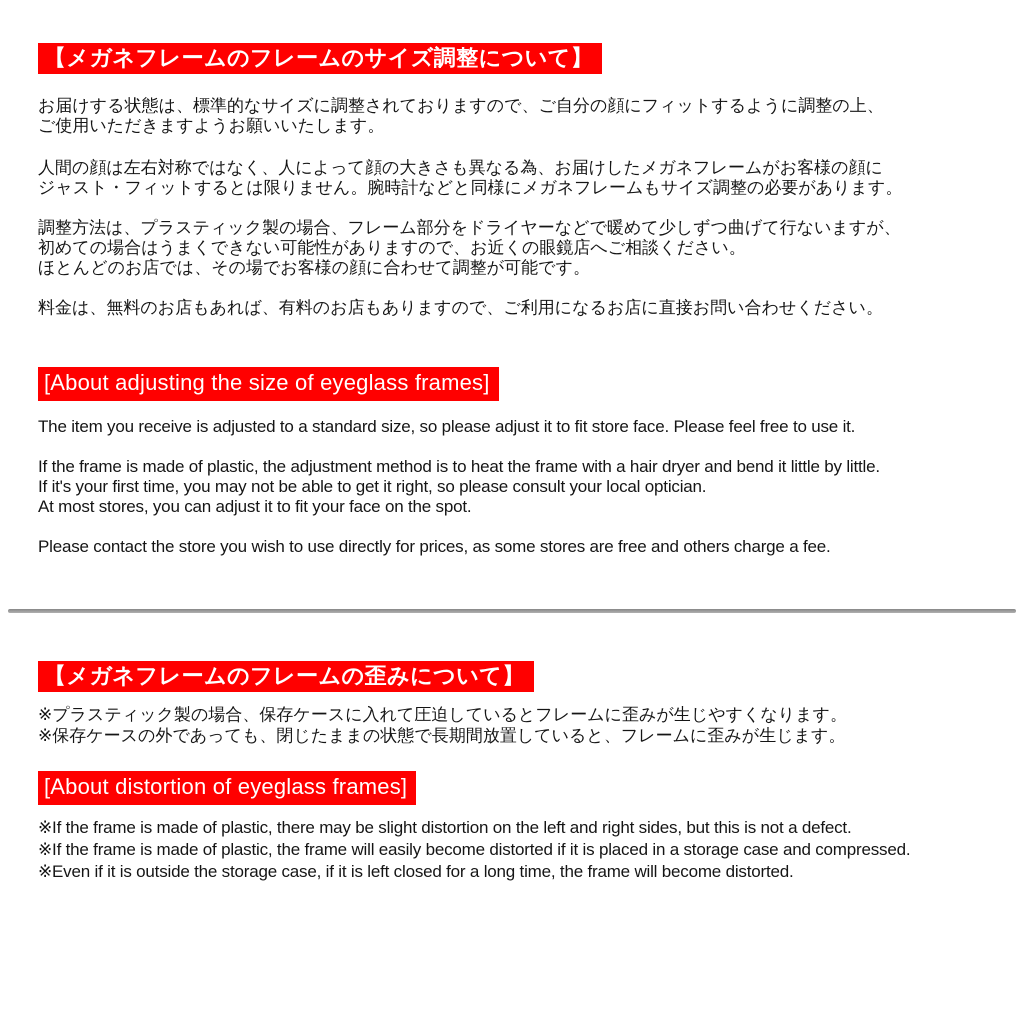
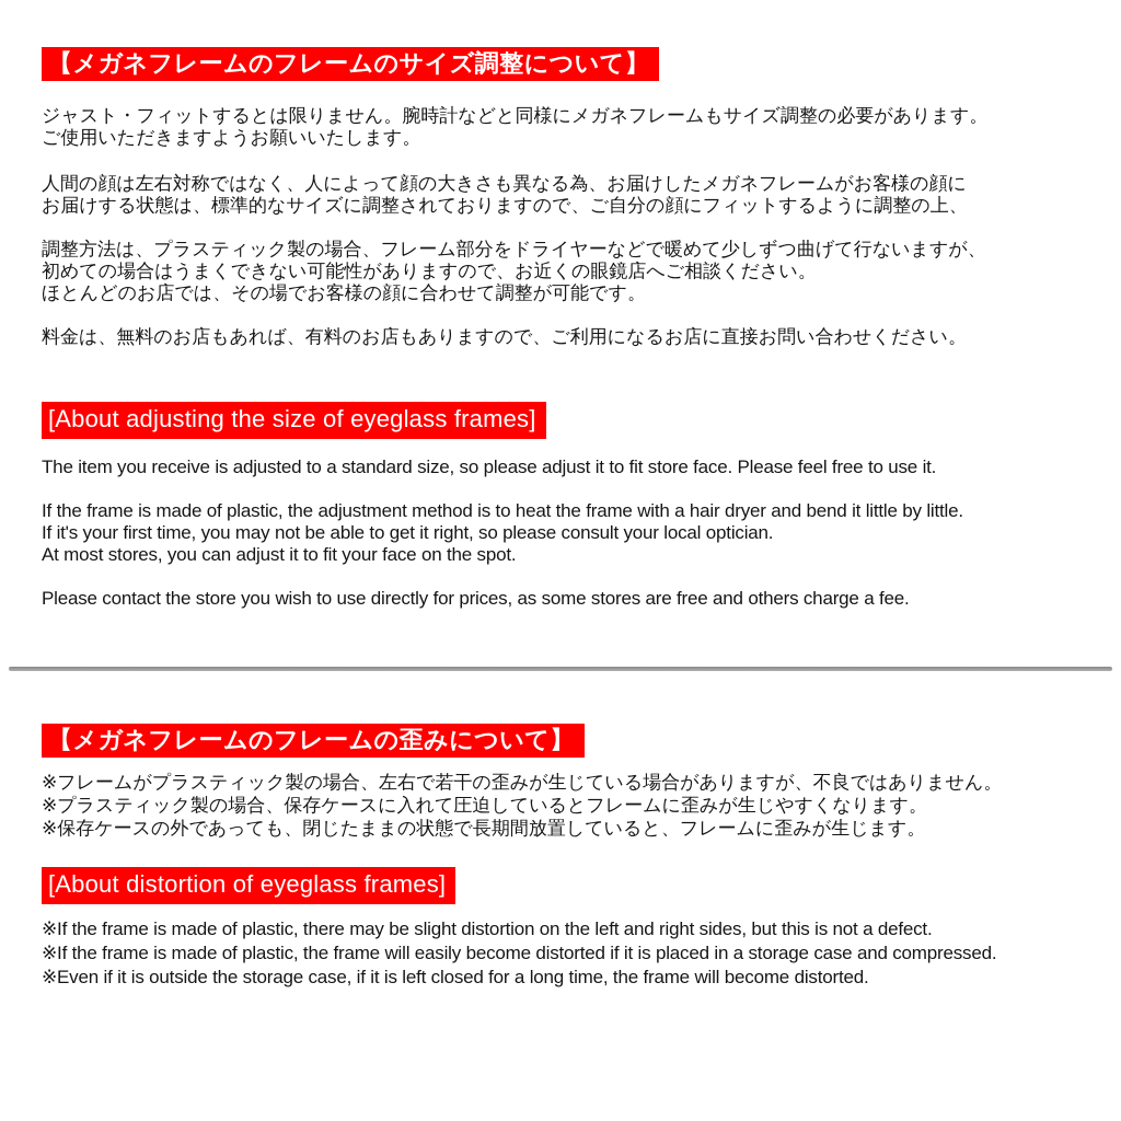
  【メガネフレームのフレームのサイズ調整について】
- お届けする状態は、標準的なサイズに調整されておりますので、ご自分の顔にフィットするように調整の上、
+ ジャスト・フィットするとは限りません。腕時計などと同様にメガネフレームもサイズ調整の必要があります。
  ご使用いただきますようお願いいたします。
  人間の顔は左右対称ではなく、人によって顔の大きさも異なる為、お届けしたメガネフレームがお客様の顔に
- ジャスト・フィットするとは限りません。腕時計などと同様にメガネフレームもサイズ調整の必要があります。
+ お届けする状態は、標準的なサイズに調整されておりますので、ご自分の顔にフィットするように調整の上、
  調整方法は、プラスティック製の場合、フレーム部分をドライヤーなどで暖めて少しずつ曲げて行ないますが、
  初めての場合はうまくできない可能性がありますので、お近くの眼鏡店へご相談ください。
  ほとんどのお店では、その場でお客様の顔に合わせて調整が可能です。
  料金は、無料のお店もあれば、有料のお店もありますので、ご利用になるお店に直接お問い合わせください。
  [About adjusting the size of eyeglass frames]
  The item you receive is adjusted to a standard size, so please adjust it to fit store face. Please feel free to use it.
  If the frame is made of plastic, the adjustment method is to heat the frame with a hair dryer and bend it little by little.
  If it's your first time, you may not be able to get it right, so please consult your local optician.
  At most stores, you can adjust it to fit your face on the spot.
  Please contact the store you wish to use directly for prices, as some stores are free and others charge a fee.
  【メガネフレームのフレームの歪みについて】
+ ※フレームがプラスティック製の場合、左右で若干の歪みが生じている場合がありますが、不良ではありません。
  ※プラスティック製の場合、保存ケースに入れて圧迫しているとフレームに歪みが生じやすくなります。
  ※保存ケースの外であっても、閉じたままの状態で長期間放置していると、フレームに歪みが生じます。
  [About distortion of eyeglass frames]
  ※If the frame is made of plastic, there may be slight distortion on the left and right sides, but this is not a defect.
  ※If the frame is made of plastic, the frame will easily become distorted if it is placed in a storage case and compressed.
  ※Even if it is outside the storage case, if it is left closed for a long time, the frame will become distorted.
